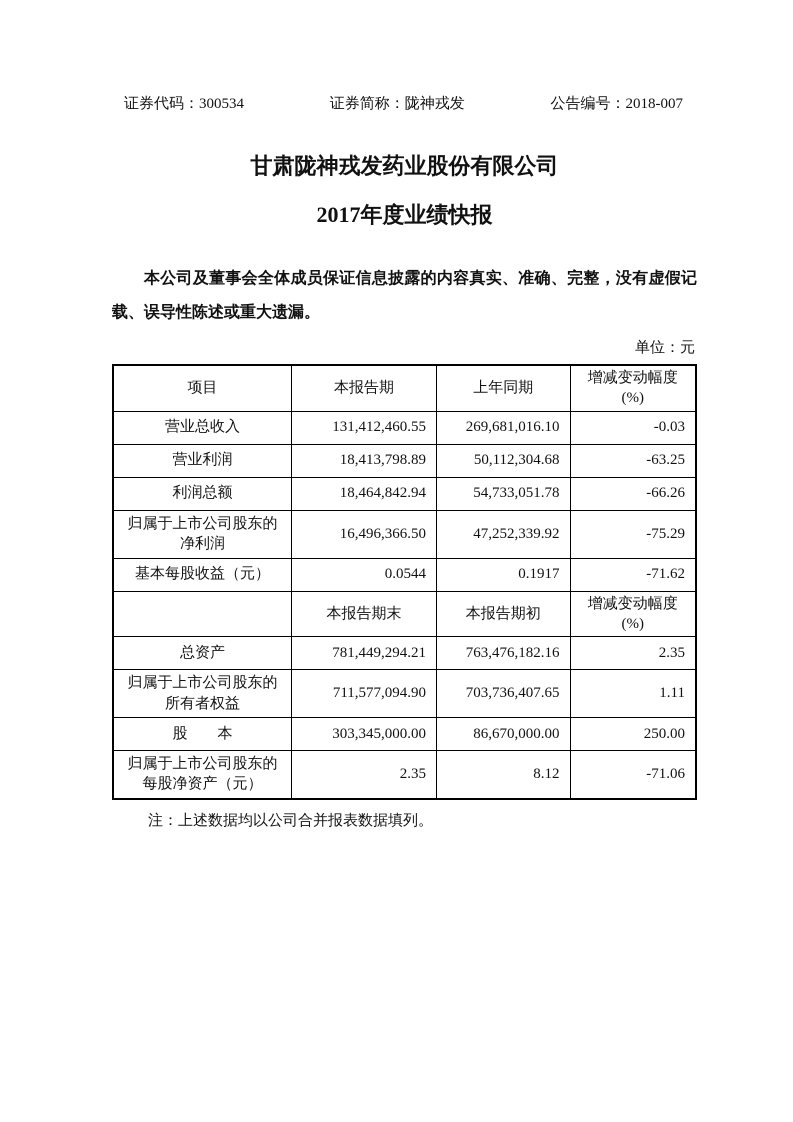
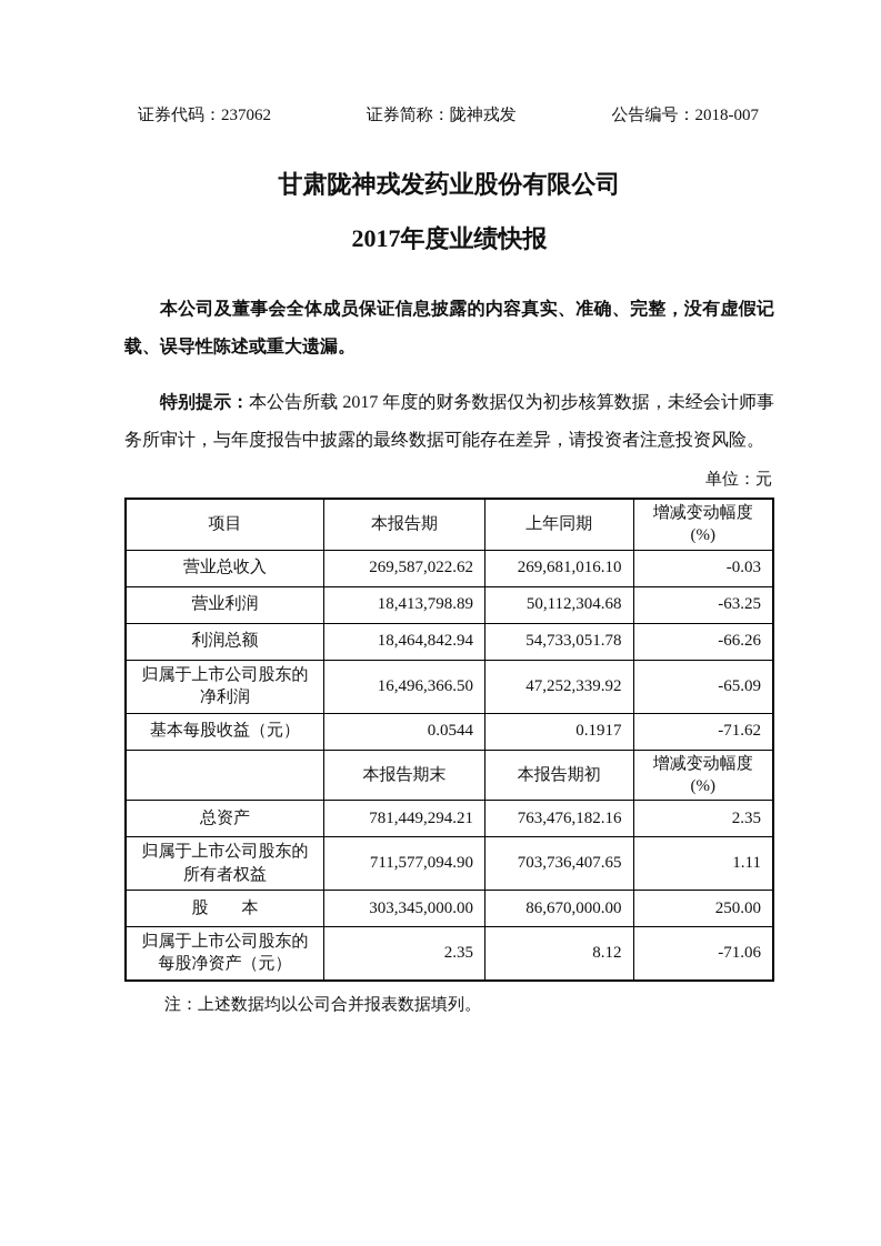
- 证券代码：300534
+ 证券代码：237062
  证券简称：陇神戎发
  公告编号：2018-007
  甘肃陇神戎发药业股份有限公司
  2017年度业绩快报
  本公司及董事会全体成员保证信息披露的内容真实、准确、完整，没有虚假记载、误导性陈述或重大遗漏。
+ 特别提示：本公告所载 2017 年度的财务数据仅为初步核算数据，未经会计师事务所审计，与年度报告中披露的最终数据可能存在差异，请投资者注意投资风险。
  单位：元
  项目	本报告期	上年同期	增减变动幅度(%)
- 营业总收入	131,412,460.55	269,681,016.10	-0.03
+ 营业总收入	269,587,022.62	269,681,016.10	-0.03
  营业利润	18,413,798.89	50,112,304.68	-63.25
  利润总额	18,464,842.94	54,733,051.78	-66.26
- 归属于上市公司股东的 净利润	16,496,366.50	47,252,339.92	-75.29
+ 归属于上市公司股东的 净利润	16,496,366.50	47,252,339.92	-65.09
  基本每股收益（元）	0.0544	0.1917	-71.62
  	本报告期末	本报告期初	增减变动幅度(%)
  总资产	781,449,294.21	763,476,182.16	2.35
  归属于上市公司股东的 所有者权益	711,577,094.90	703,736,407.65	1.11
  股 本	303,345,000.00	86,670,000.00	250.00
  归属于上市公司股东的 每股净资产（元）	2.35	8.12	-71.06
  注：上述数据均以公司合并报表数据填列。
